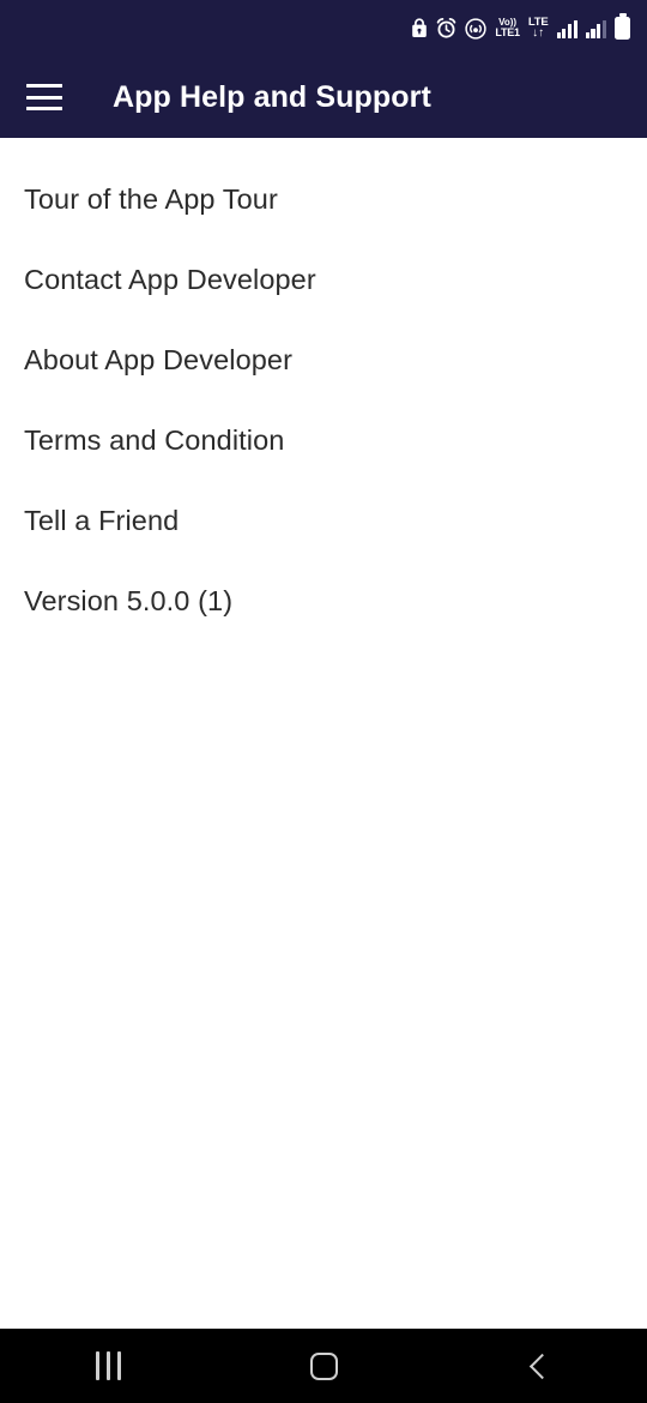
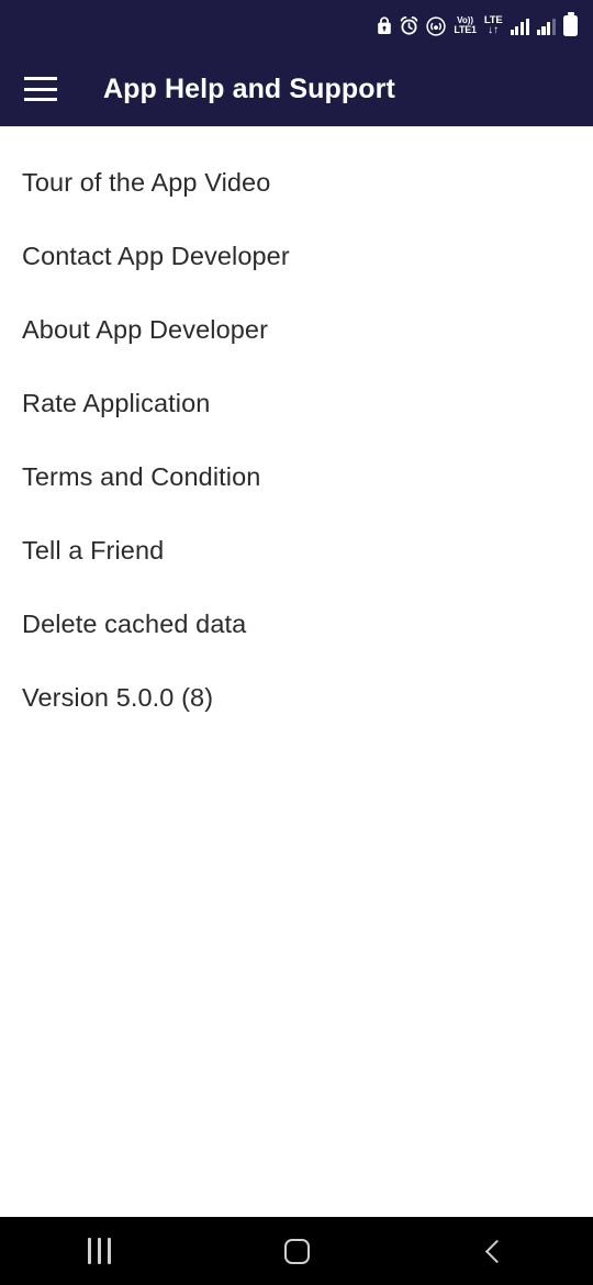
  Vo))
  LTE1
  LTE
  ↓↑
  App Help and Support
- Tour of the App Tour
+ Tour of the App Video
  Contact App Developer
  About App Developer
+ Rate Application
  Terms and Condition
  Tell a Friend
+ Delete cached data
- Version 5.0.0 (1)
+ Version 5.0.0 (8)
